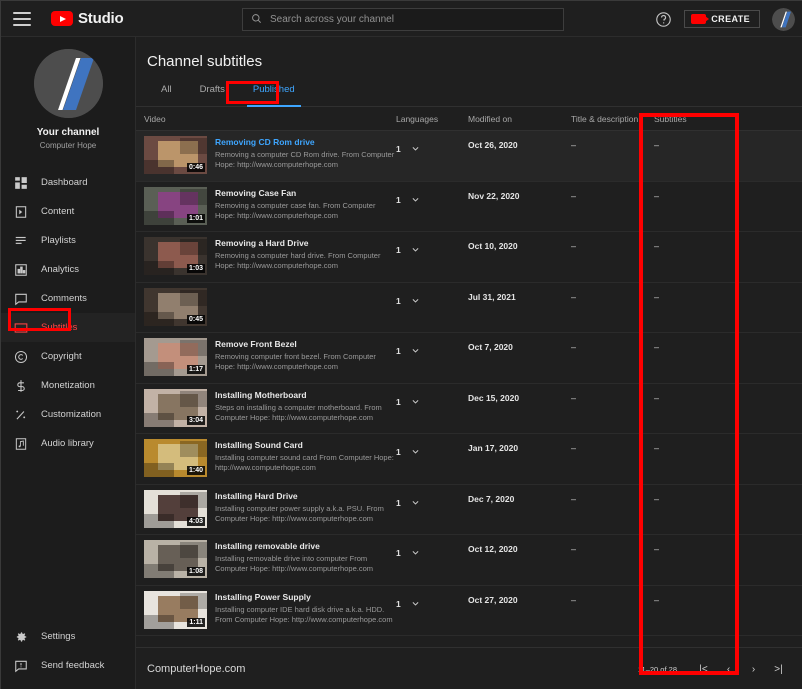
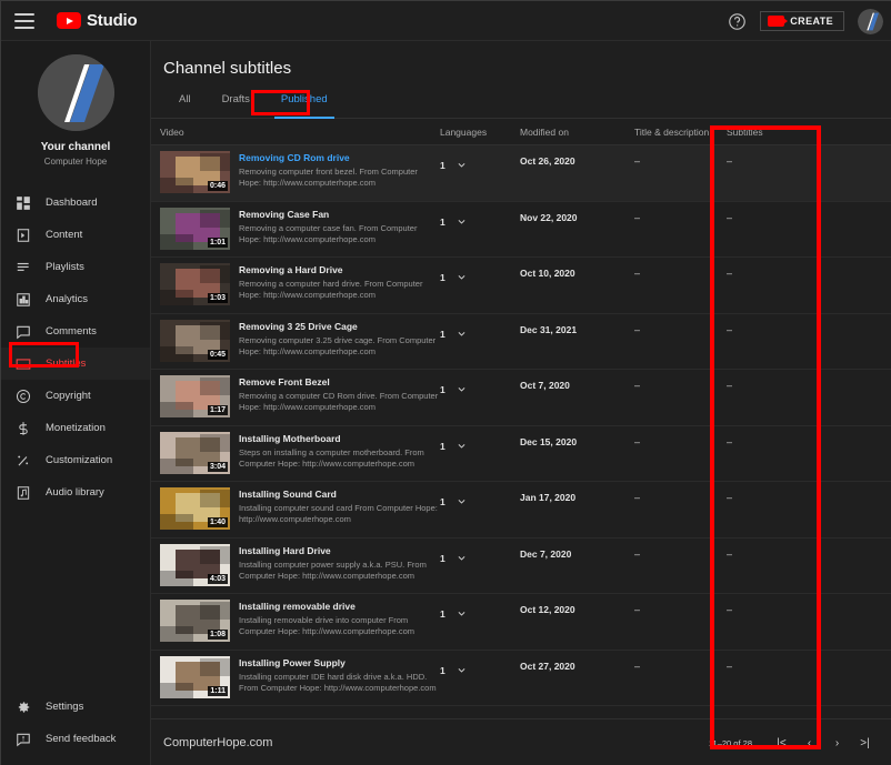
  Studio
- Search across your channel
  CREATE
  Your channel
  Computer Hope
  Dashboard
  Content
  Playlists
  Analytics
  Comments
  Subtitles
  Copyright
  Monetization
  Customization
  Audio library
  Settings
  Send feedback
  Channel subtitles
  All
  Drafts
  Published
  Video
  Languages
  Modified on
  Title & description
  Subtitles
  Removing CD Rom drive
- Removing a computer CD Rom drive. From Computer Hope: http://www.computerhope.com
+ Removing computer front bezel. From Computer Hope: http://www.computerhope.com
  1
  Oct 26, 2020
  –
  –
  Removing Case Fan
  Removing a computer case fan. From Computer Hope: http://www.computerhope.com
  1
  Nov 22, 2020
  –
  –
  Removing a Hard Drive
  Removing a computer hard drive. From Computer Hope: http://www.computerhope.com
  1
  Oct 10, 2020
  –
  –
+ Removing 3 25 Drive Cage
+ Removing computer 3.25 drive cage. From Computer Hope: http://www.computerhope.com
  1
- Jul 31, 2021
+ Dec 31, 2021
  –
  –
  Remove Front Bezel
- Removing computer front bezel. From Computer Hope: http://www.computerhope.com
+ Removing a computer CD Rom drive. From Computer Hope: http://www.computerhope.com
  1
  Oct 7, 2020
  –
  –
  Installing Motherboard
  Steps on installing a computer motherboard. From Computer Hope: http://www.computerhope.com
  1
  Dec 15, 2020
  –
  –
  Installing Sound Card
  Installing computer sound card From Computer Hope: http://www.computerhope.com
  1
  Jan 17, 2020
  –
  –
  Installing Hard Drive
  Installing computer power supply a.k.a. PSU. From Computer Hope: http://www.computerhope.com
  1
  Dec 7, 2020
  –
  –
  Installing removable drive
  Installing removable drive into computer From Computer Hope: http://www.computerhope.com
  1
  Oct 12, 2020
  –
  –
  Installing Power Supply
  Installing computer IDE hard disk drive a.k.a. HDD. From Computer Hope: http://www.computerhope.com
  1
  Oct 27, 2020
  –
  –
  ComputerHope.com
  11–20 of 28
  |<
  ‹
  ›
  >|
